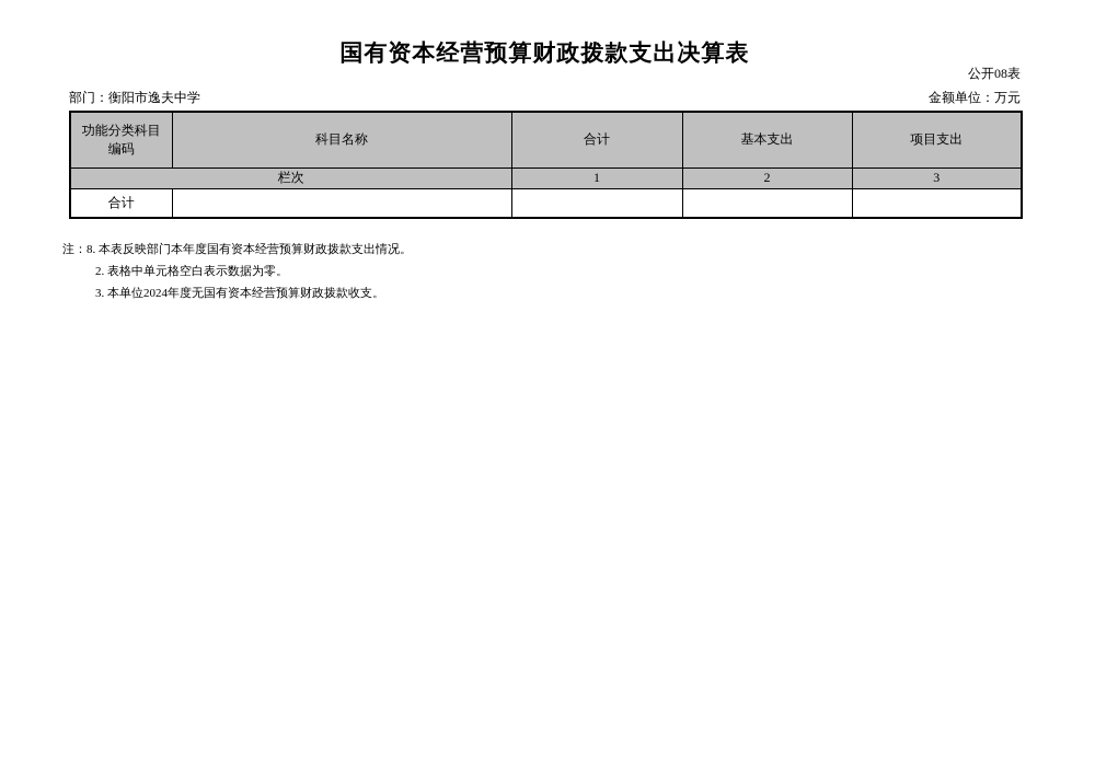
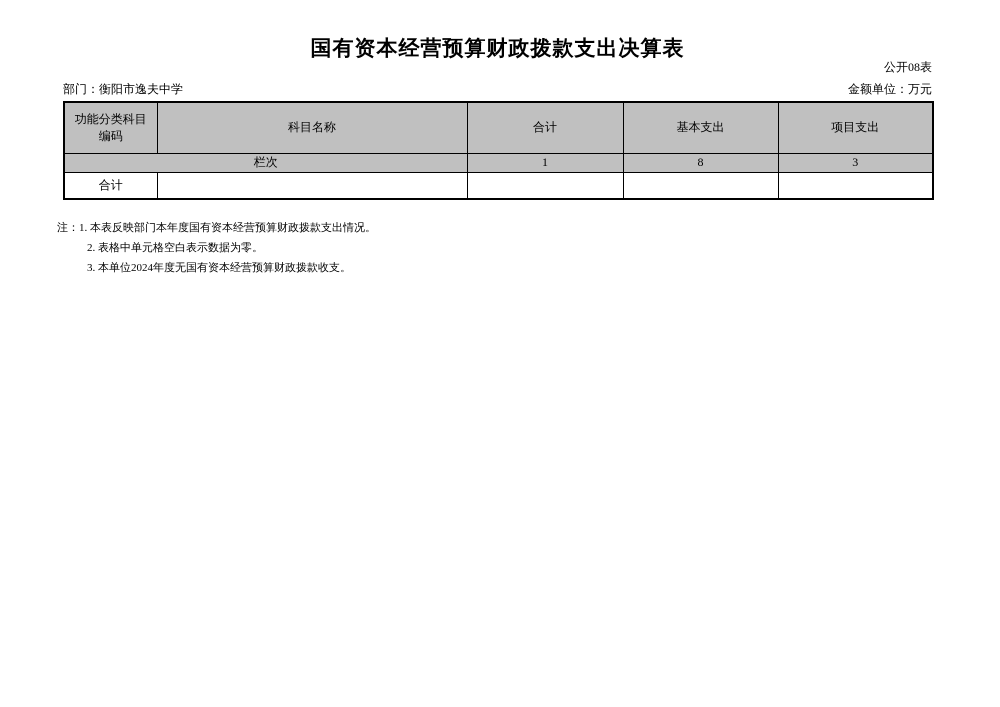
  国有资本经营预算财政拨款支出决算表
  公开08表
  部门：衡阳市逸夫中学
  金额单位：万元
  功能分类科目 编码	科目名称	合计	基本支出	项目支出
- 栏次	1	2	3
+ 栏次	1	8	3
  合计
- 注：8. 本表反映部门本年度国有资本经营预算财政拨款支出情况。
+ 注：1. 本表反映部门本年度国有资本经营预算财政拨款支出情况。
  2. 表格中单元格空白表示数据为零。
  3. 本单位2024年度无国有资本经营预算财政拨款收支。
